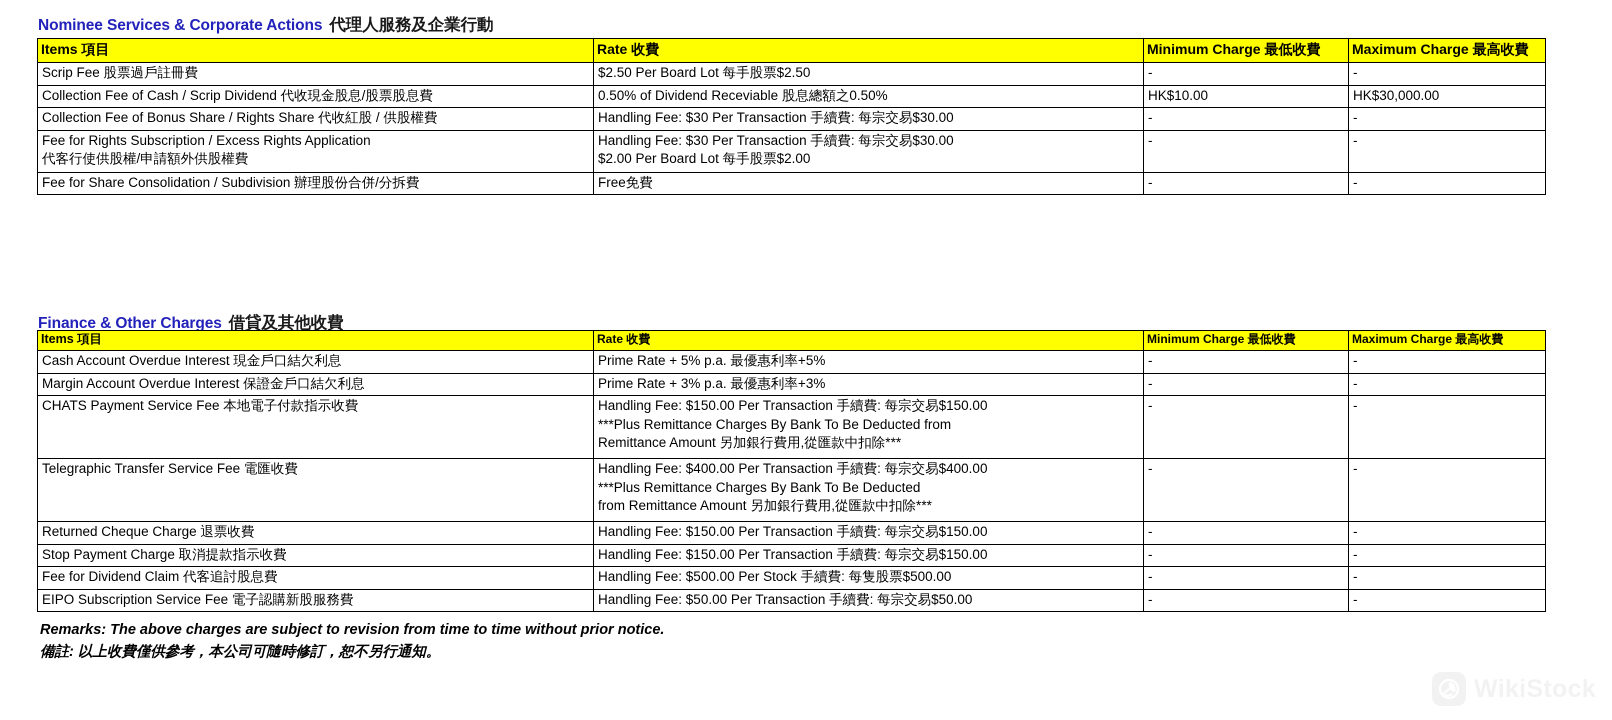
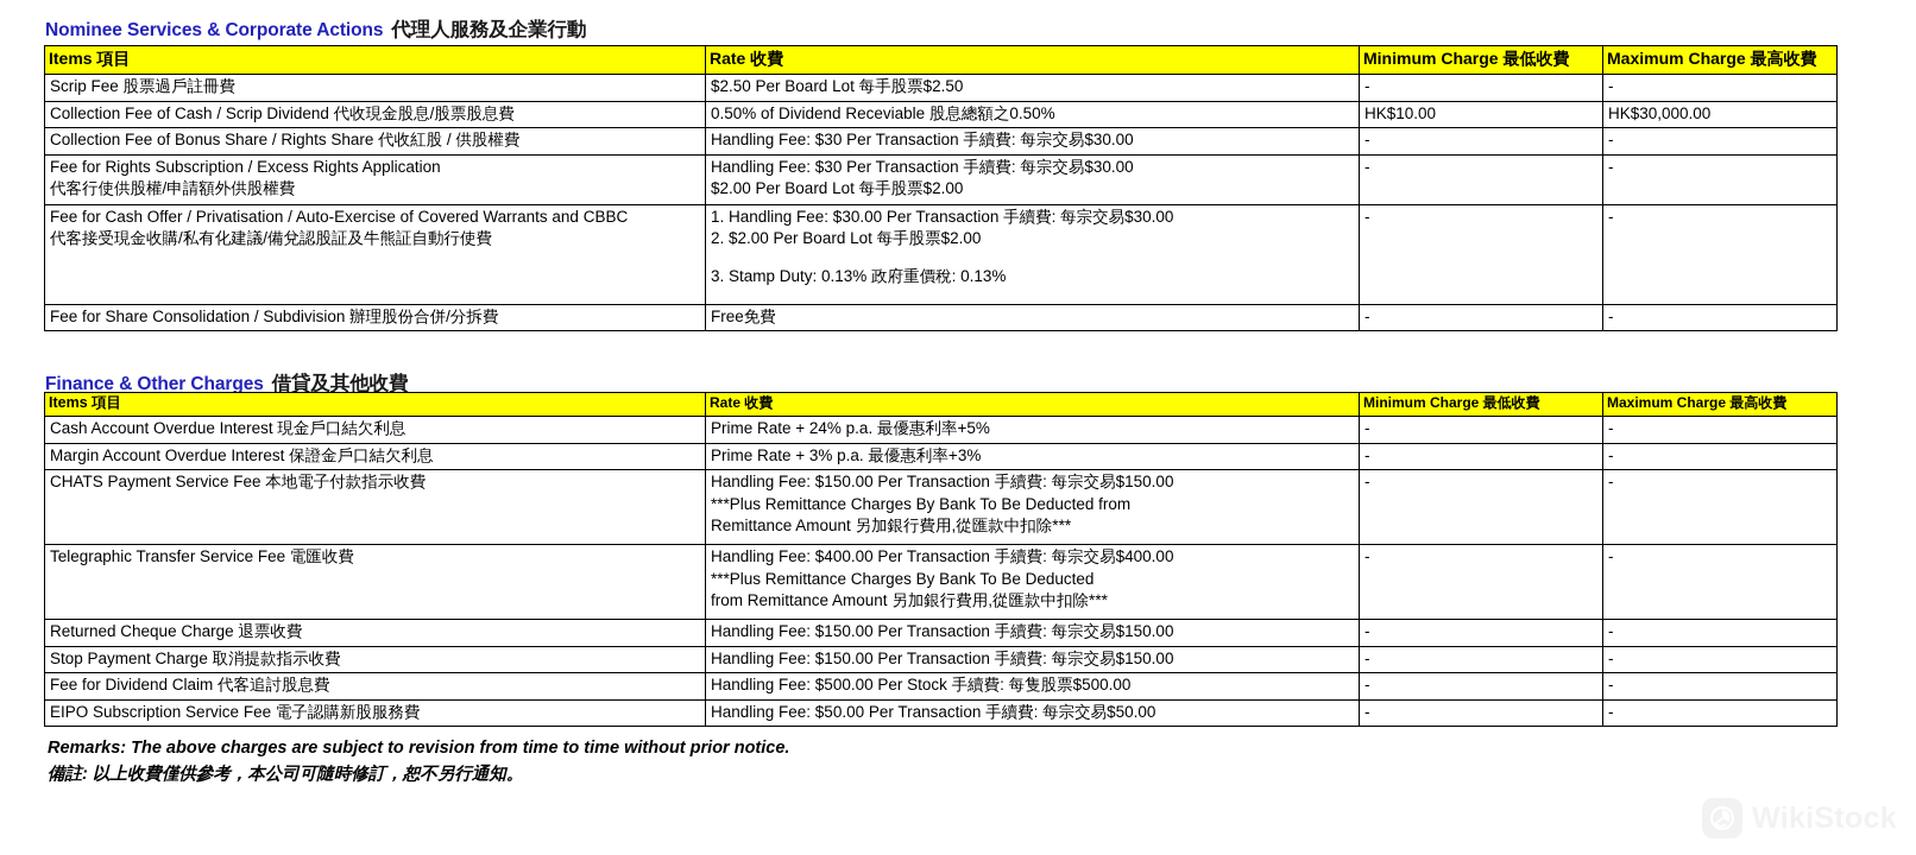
  Nominee Services & Corporate Actions 代理人服務及企業行動
  Items 項目	Rate 收費	Minimum Charge 最低收費	Maximum Charge 最高收費
  Scrip Fee 股票過戶註冊費	$2.50 Per Board Lot 每手股票$2.50	-	-
  Collection Fee of Cash / Scrip Dividend 代收現金股息/股票股息費	0.50% of Dividend Receviable 股息總額之0.50%	HK$10.00	HK$30,000.00
  Collection Fee of Bonus Share / Rights Share 代收紅股 / 供股權費	Handling Fee: $30 Per Transaction 手續費: 每宗交易$30.00	-	-
  Fee for Rights Subscription / Excess Rights Application代客行使供股權/申請額外供股權費	Handling Fee: $30 Per Transaction 手續費: 每宗交易$30.00$2.00 Per Board Lot 每手股票$2.00	-	-
+ Fee for Cash Offer / Privatisation / Auto-Exercise of Covered Warrants and CBBC代客接受現金收購/私有化建議/備兌認股証及牛熊証自動行使費	1. Handling Fee: $30.00 Per Transaction 手續費: 每宗交易$30.002. $2.00 Per Board Lot 每手股票$2.003. Stamp Duty: 0.13% 政府重價稅: 0.13%	-	-
  Fee for Share Consolidation / Subdivision 辦理股份合併/分拆費	Free免費	-	-
  Finance & Other Charges 借貸及其他收費
  Items 項目	Rate 收費	Minimum Charge 最低收費	Maximum Charge 最高收費
- Cash Account Overdue Interest 現金戶口結欠利息	Prime Rate + 5% p.a. 最優惠利率+5%	-	-
+ Cash Account Overdue Interest 現金戶口結欠利息	Prime Rate + 24% p.a. 最優惠利率+5%	-	-
  Margin Account Overdue Interest 保證金戶口結欠利息	Prime Rate + 3% p.a. 最優惠利率+3%	-	-
  CHATS Payment Service Fee 本地電子付款指示收費	Handling Fee: $150.00 Per Transaction 手續費: 每宗交易$150.00***Plus Remittance Charges By Bank To Be Deducted fromRemittance Amount 另加銀行費用,從匯款中扣除***	-	-
  Telegraphic Transfer Service Fee 電匯收費	Handling Fee: $400.00 Per Transaction 手續費: 每宗交易$400.00***Plus Remittance Charges By Bank To Be Deductedfrom Remittance Amount 另加銀行費用,從匯款中扣除***	-	-
  Returned Cheque Charge 退票收費	Handling Fee: $150.00 Per Transaction 手續費: 每宗交易$150.00	-	-
  Stop Payment Charge 取消提款指示收費	Handling Fee: $150.00 Per Transaction 手續費: 每宗交易$150.00	-	-
  Fee for Dividend Claim 代客追討股息費	Handling Fee: $500.00 Per Stock 手續費: 每隻股票$500.00	-	-
  EIPO Subscription Service Fee 電子認購新股服務費	Handling Fee: $50.00 Per Transaction 手續費: 每宗交易$50.00	-	-
  Remarks: The above charges are subject to revision from time to time without prior notice.
  備註: 以上收費僅供參考，本公司可隨時修訂，恕不另行通知。
